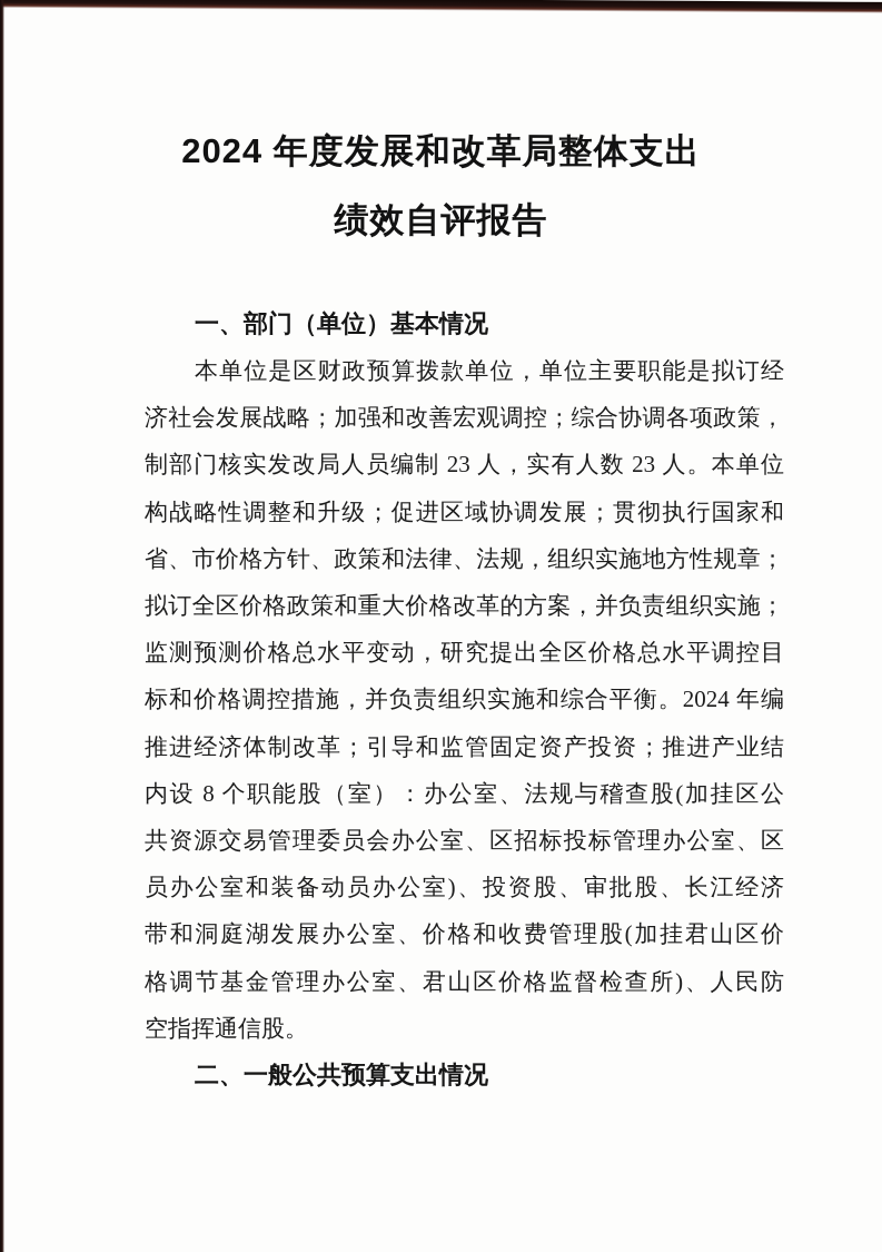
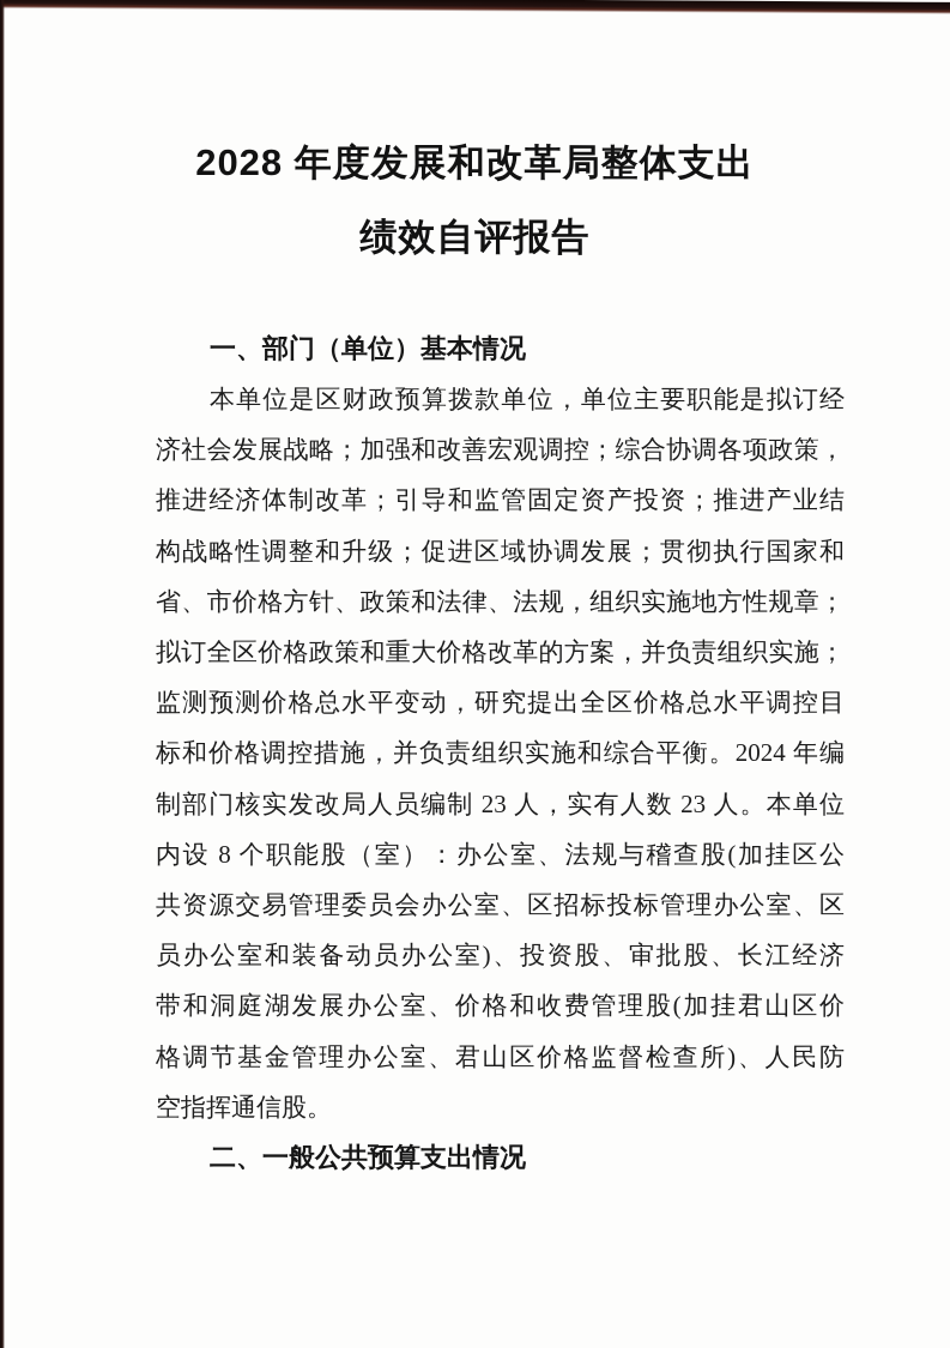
- 2024 年度发展和改革局整体支出
+ 2028 年度发展和改革局整体支出
  绩效自评报告
  一、部门（单位）基本情况
  本单位是区财政预算拨款单位，单位主要职能是拟订经
  济社会发展战略；加强和改善宏观调控；综合协调各项政策，
- 制部门核实发改局人员编制 23 人，实有人数 23 人。本单位
+ 推进经济体制改革；引导和监管固定资产投资；推进产业结
  构战略性调整和升级；促进区域协调发展；贯彻执行国家和
  省、市价格方针、政策和法律、法规，组织实施地方性规章；
  拟订全区价格政策和重大价格改革的方案，并负责组织实施；
  监测预测价格总水平变动，研究提出全区价格总水平调控目
  标和价格调控措施，并负责组织实施和综合平衡。2024 年编
- 推进经济体制改革；引导和监管固定资产投资；推进产业结
+ 制部门核实发改局人员编制 23 人，实有人数 23 人。本单位
  内设 8 个职能股（室）：办公室、法规与稽查股(加挂区公
  共资源交易管理委员会办公室、区招标投标管理办公室、区
  员办公室和装备动员办公室)、投资股、审批股、长江经济
  带和洞庭湖发展办公室、价格和收费管理股(加挂君山区价
  格调节基金管理办公室、君山区价格监督检查所)、人民防
  空指挥通信股。
  二、一般公共预算支出情况
